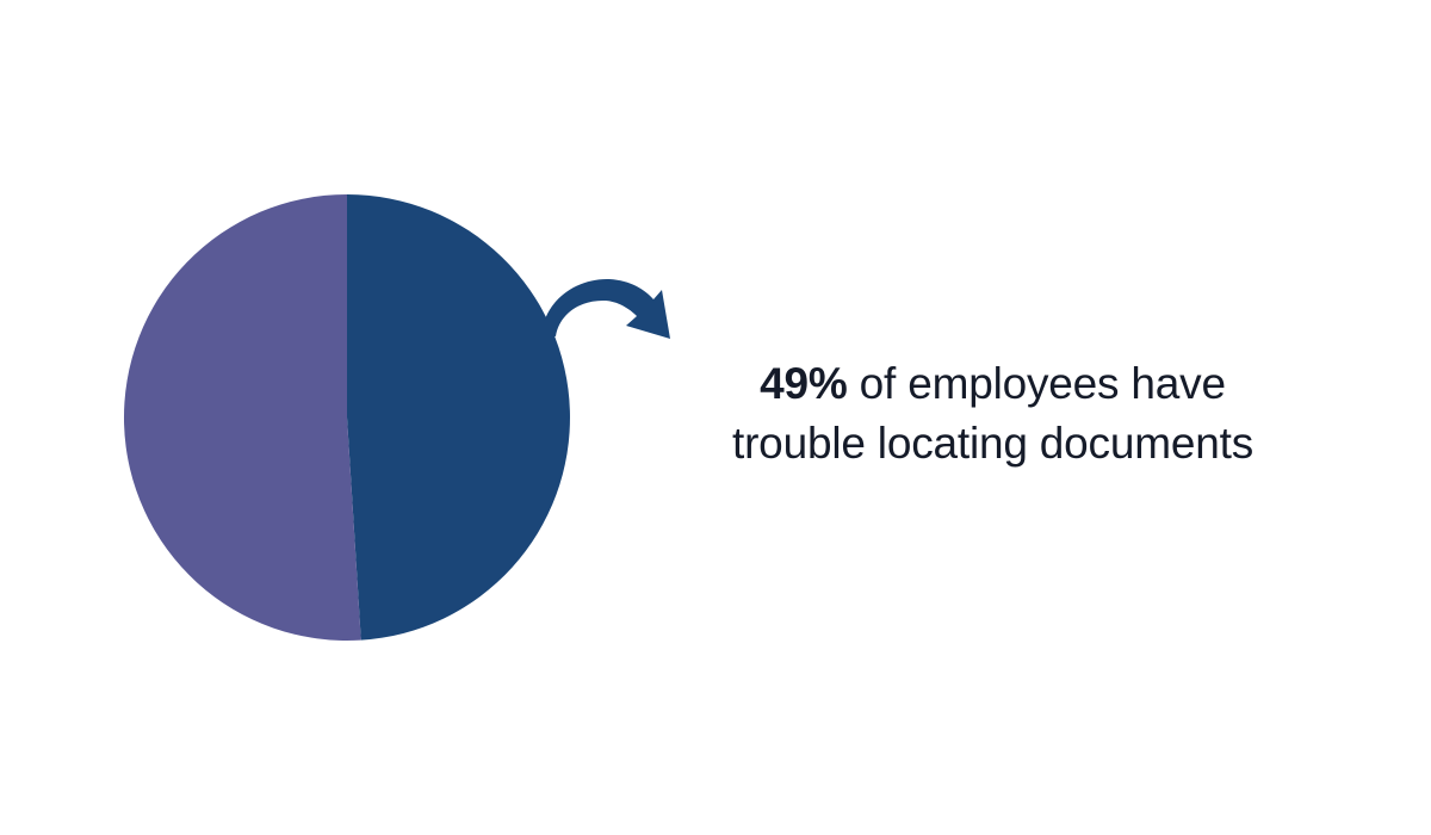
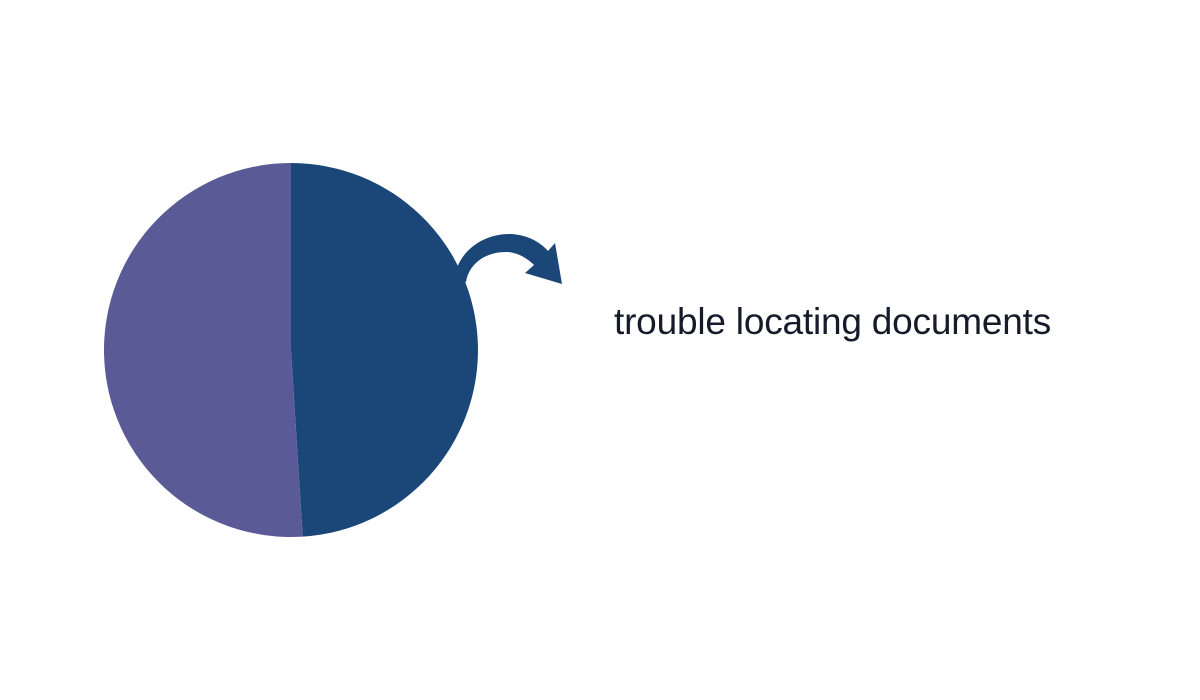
- 49% of employees have
  trouble locating documents
